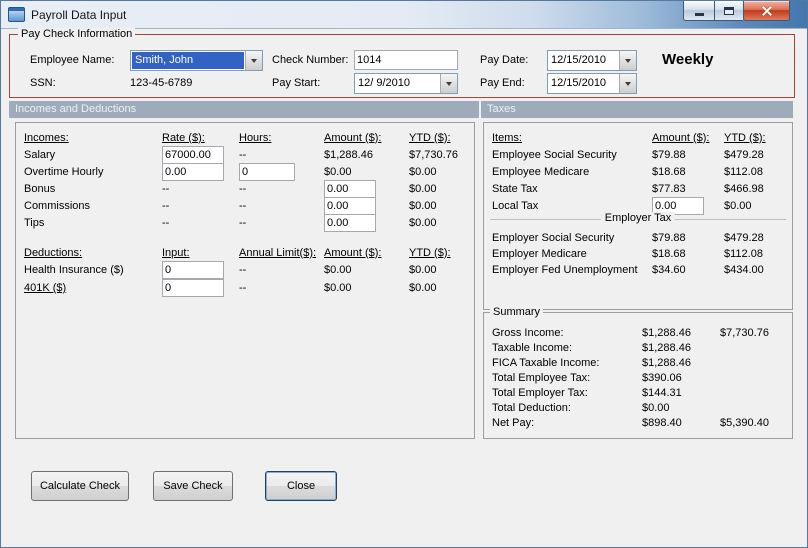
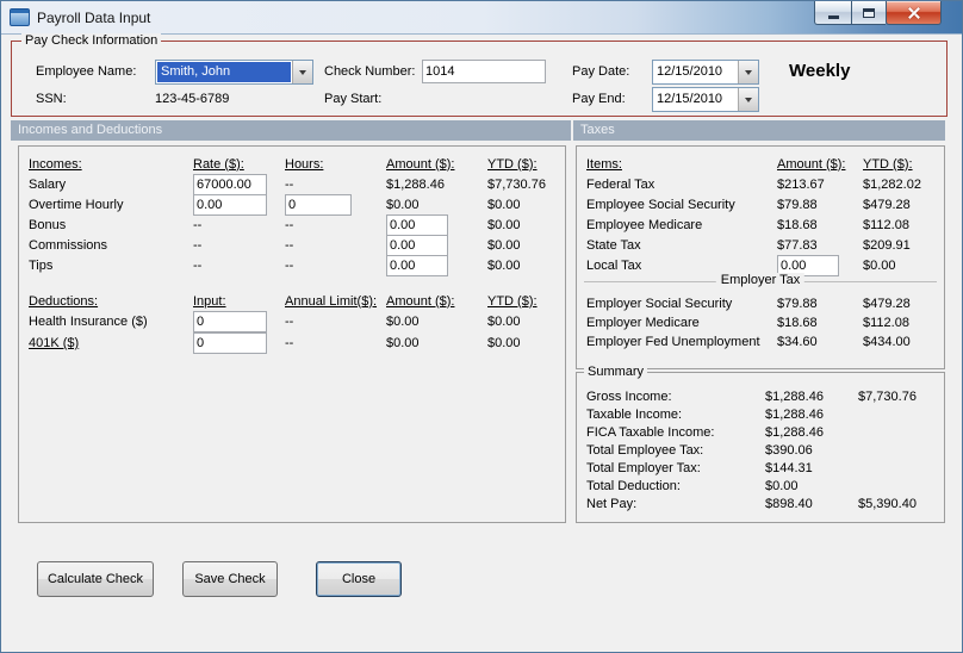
  Payroll Data Input
  Pay Check Information
  Employee Name:
  Smith, John
  Check Number:
  1014
  Pay Date:
  12/15/2010
  Weekly
  SSN:
  123-45-6789
  Pay Start:
- 12/ 9/2010
  Pay End:
  12/15/2010
  Incomes and Deductions
  Taxes
  Incomes:
  Rate ($):
  Hours:
  Amount ($):
  YTD ($):
  Salary
  67000.00
  --
  $1,288.46
  $7,730.76
  Overtime Hourly
  0.00
  0
  $0.00
  $0.00
  Bonus
  --
  --
  0.00
  $0.00
  Commissions
  --
  --
  0.00
  $0.00
  Tips
  --
  --
  0.00
  $0.00
  Deductions:
  Input:
  Annual Limit($):
  Amount ($):
  YTD ($):
  Health Insurance ($)
  0
  --
  $0.00
  $0.00
  401K ($)
  0
  --
  $0.00
  $0.00
  Items:
  Amount ($):
  YTD ($):
+ Federal Tax
+ $213.67
+ $1,282.02
  Employee Social Security
  $79.88
  $479.28
  Employee Medicare
  $18.68
  $112.08
  State Tax
  $77.83
- $466.98
+ $209.91
  Local Tax
  0.00
  $0.00
  Employer Tax
  Employer Social Security
  $79.88
  $479.28
  Employer Medicare
  $18.68
  $112.08
  Employer Fed Unemployment
  $34.60
  $434.00
  Summary
  Gross Income:
  $1,288.46
  $7,730.76
  Taxable Income:
  $1,288.46
  FICA Taxable Income:
  $1,288.46
  Total Employee Tax:
  $390.06
  Total Employer Tax:
  $144.31
  Total Deduction:
  $0.00
  Net Pay:
  $898.40
  $5,390.40
  Calculate Check
  Save Check
  Close
